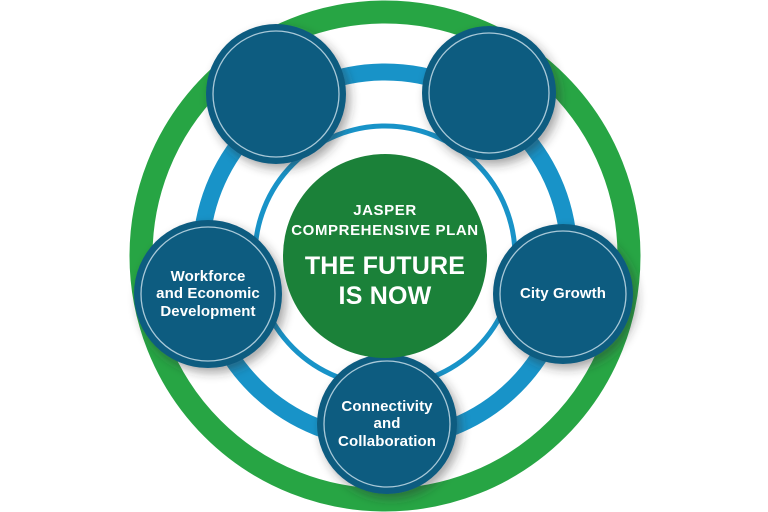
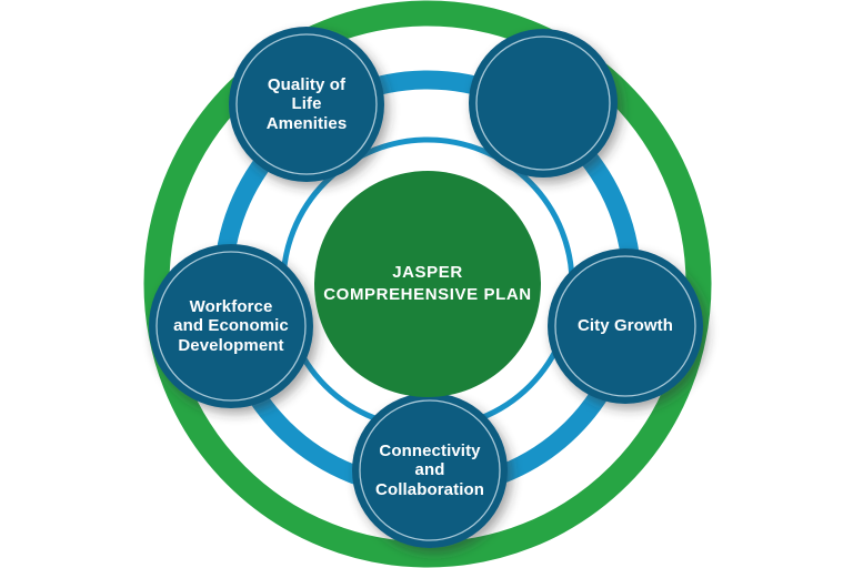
+ Quality of
+ Life
+ Amenities
  City Growth
  Connectivity
  and
  Collaboration
  Workforce
  and Economic
  Development
  JASPER
  COMPREHENSIVE PLAN
- THE FUTURE
- IS NOW
